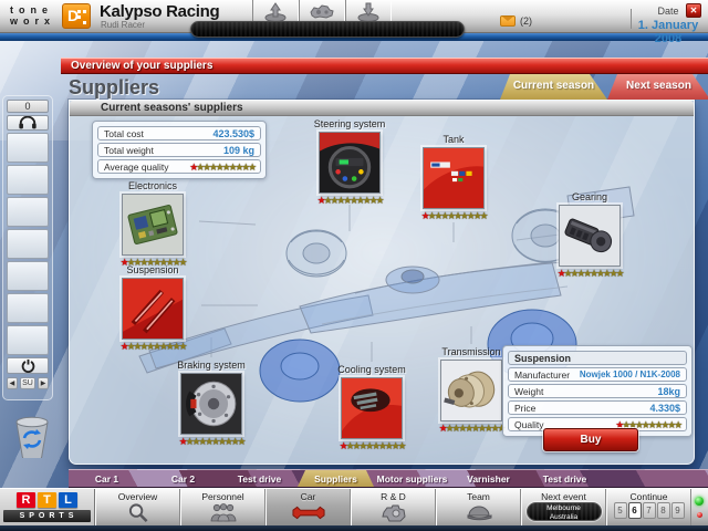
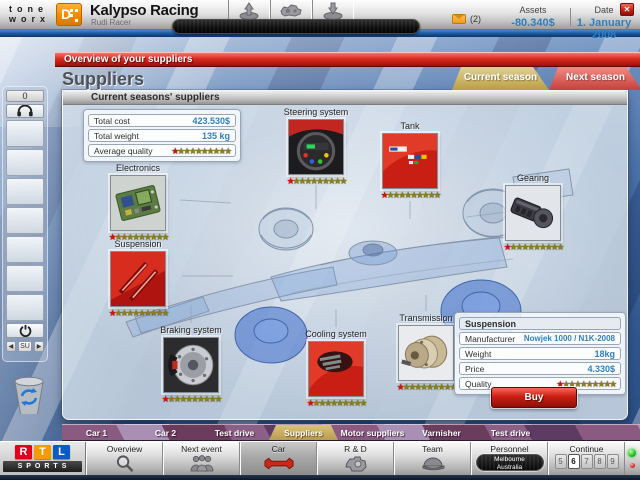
  tone
  worx
  D
  Kalypso Racing
  Rudi Racer
  (2)
+ Assets
+ -80.340$
  Date
  1. January 2008
  ✕
  Overview of your suppliers
  Suppliers
  Current season
  Next season
  Current seasons' suppliers
  Total cost
  423.530$
  Total weight
- 109 kg
+ 135 kg
  Average quality
  ★★★★★★★★★★
  Steering system
  ★★★★★★★★★★
  Tank
  ★★★★★★★★★★
  Electronics
  ★★★★★★★★★★
  Gearing
  ★★★★★★★★★★
  Suspension
  ★★★★★★★★★★
  Braking system
  ★★★★★★★★★★
  Cooling system
  ★★★★★★★★★★
  Transmission
  ★★★★★★★★★★
  Suspension
  Manufacturer
  Nowjek 1000 / N1K-2008
  Weight
  18kg
  Price
  4.330$
  Quality
  ★★★★★★★★★★
  Buy
  0
  Car 1
  Car 2
  Test drive
  Suppliers
  Motor suppliers
  Varnisher
  Test drive
  R
  T
  L
  Overview
- Personnel
+ Next event
  Car
  R & D
  Team
- Next event
+ Personnel
  Continue
  5
  6
  7
  8
  9
